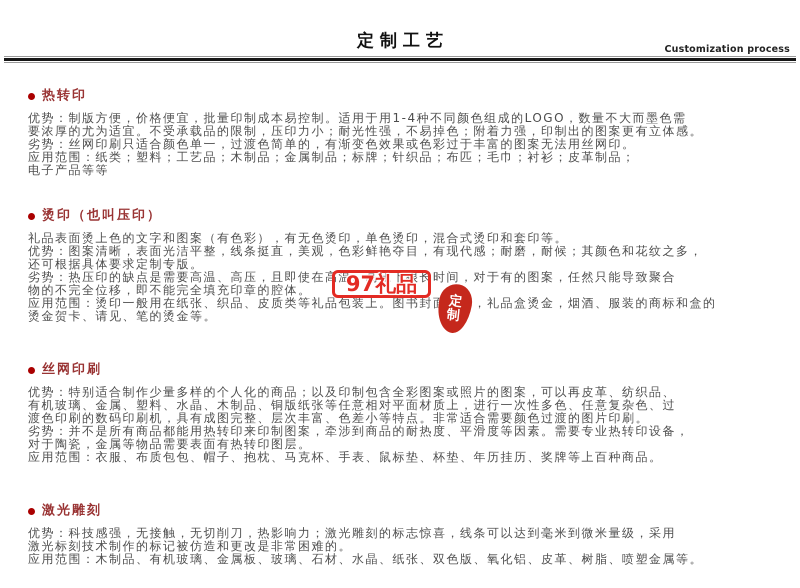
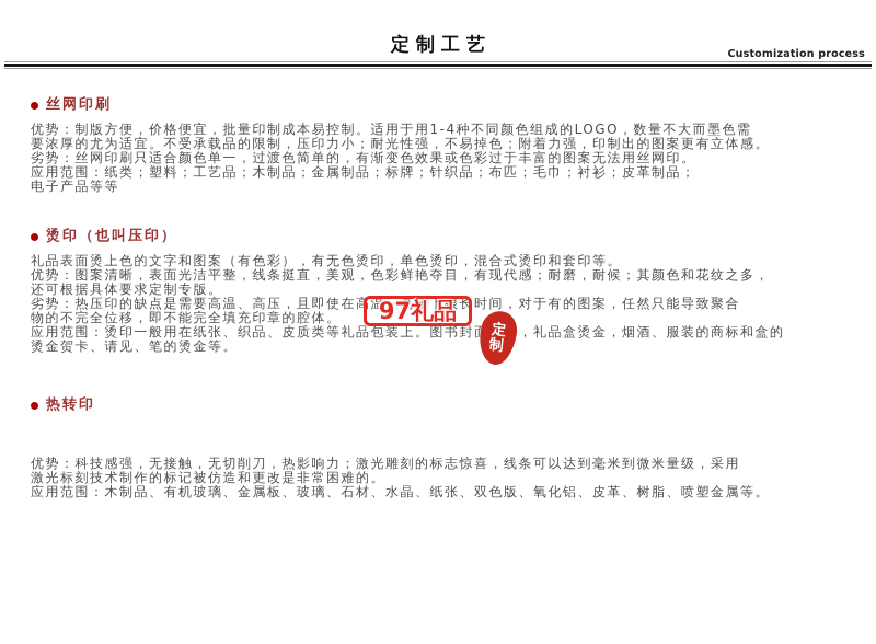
  定制工艺
  Customization process
- 热转印
+ 丝网印刷
  优势：制版方便，价格便宜，批量印制成本易控制。适用于用1-4种不同颜色组成的LOGO，数量不大而墨色需
  要浓厚的尤为适宜。不受承载品的限制，压印力小；耐光性强，不易掉色；附着力强，印制出的图案更有立体感。
  劣势：丝网印刷只适合颜色单一，过渡色简单的，有渐变色效果或色彩过于丰富的图案无法用丝网印。
  应用范围：纸类；塑料；工艺品；木制品；金属制品；标牌；针织品；布匹；毛巾；衬衫；皮革制品；
  电子产品等等
  烫印（也叫压印）
  礼品表面烫上色的文字和图案（有色彩），有无色烫印，单色烫印，混合式烫印和套印等。
  优势：图案清晰，表面光洁平整，线条挺直，美观，色彩鲜艳夺目，有现代感；耐磨，耐候；其颜色和花纹之多，
  还可根据具体要求定制专版。
  劣势：热压印的缺点是需要高温、高压，且即使在高温、高压下很长时间，对于有的图案，任然只能导致聚合
  物的不完全位移，即不能完全填充印章的腔体。
  应用范围：烫印一般用在纸张、织品、皮质类等礼品包装上。图书封，礼品盒烫金，烟酒、服装的商标和盒的
  烫金贺卡、请见、笔的烫金等。
- 丝网印刷
+ 热转印
- 优势：特别适合制作少量多样的个人化的商品；以及印制包含全彩图案或照片的图案，可以再皮革、纺织品、
- 有机玻璃、金属、塑料、水晶、木制品、铜版纸张等任意相对平面材质上，进行一次性多色、任意复杂色、过
- 渡色印刷的数码印刷机，具有成图完整、层次丰富、色差小等特点。非常适合需要颜色过渡的图片印刷。
- 劣势：并不是所有商品都能用热转印来印制图案，牵涉到商品的耐热度、平滑度等因素。需要专业热转印设备，
- 对于陶瓷，金属等物品需要表面有热转印图层。
- 应用范围：衣服、布质包包、帽子、抱枕、马克杯、手表、鼠标垫、杯垫、年历挂历、奖牌等上百种商品。
- 激光雕刻
  优势：科技感强，无接触，无切削刀，热影响力；激光雕刻的标志惊喜，线条可以达到毫米到微米量级，采用
  激光标刻技术制作的标记被仿造和更改是非常困难的。
  应用范围：木制品、有机玻璃、金属板、玻璃、石材、水晶、纸张、双色版、氧化铝、皮革、树脂、喷塑金属等。
  97礼品
